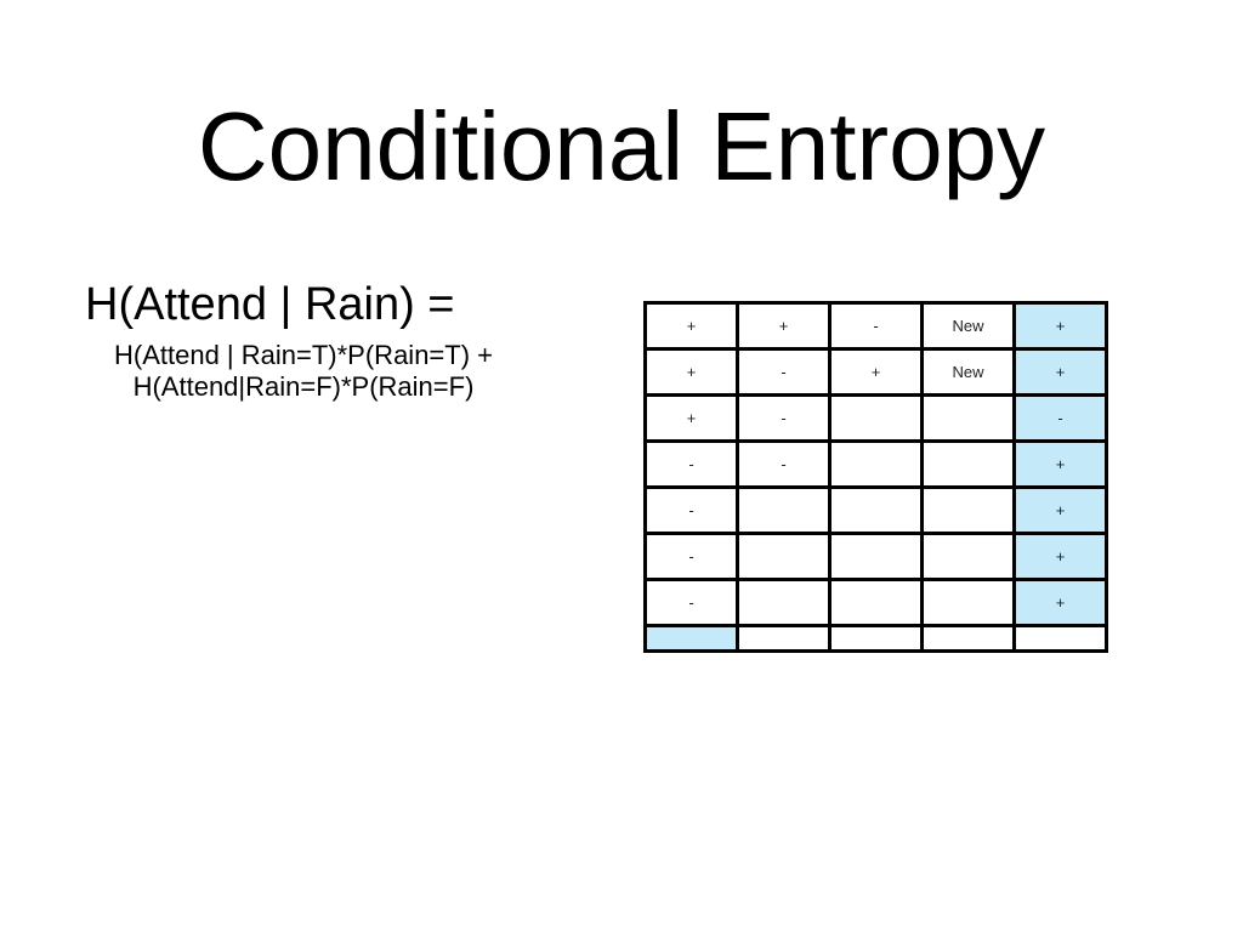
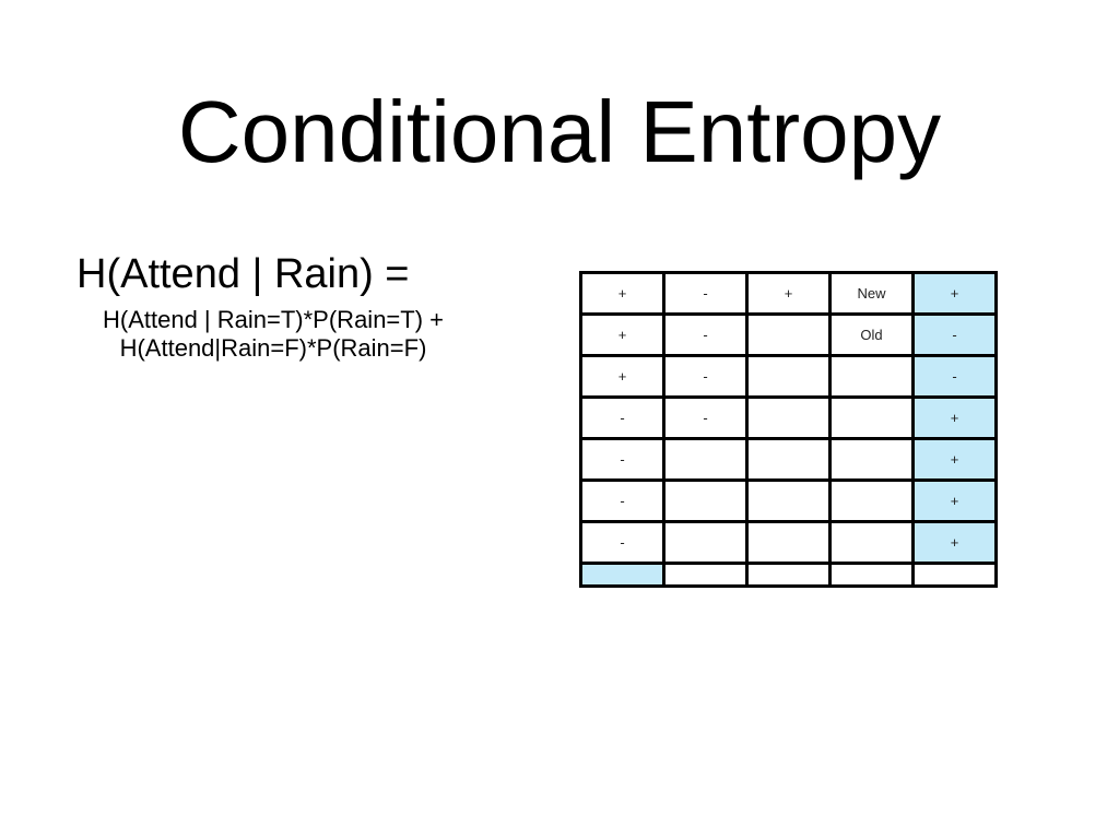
  Conditional Entropy
  H(Attend | Rain) =
  H(Attend | Rain=T)*P(Rain=T) +
  H(Attend|Rain=F)*P(Rain=F)
- +	+	-	New	+
  +	-	+	New	+
+ +	-		Old	-
  +	-			-
  -	-			+
  -				+
  -				+
  -				+
